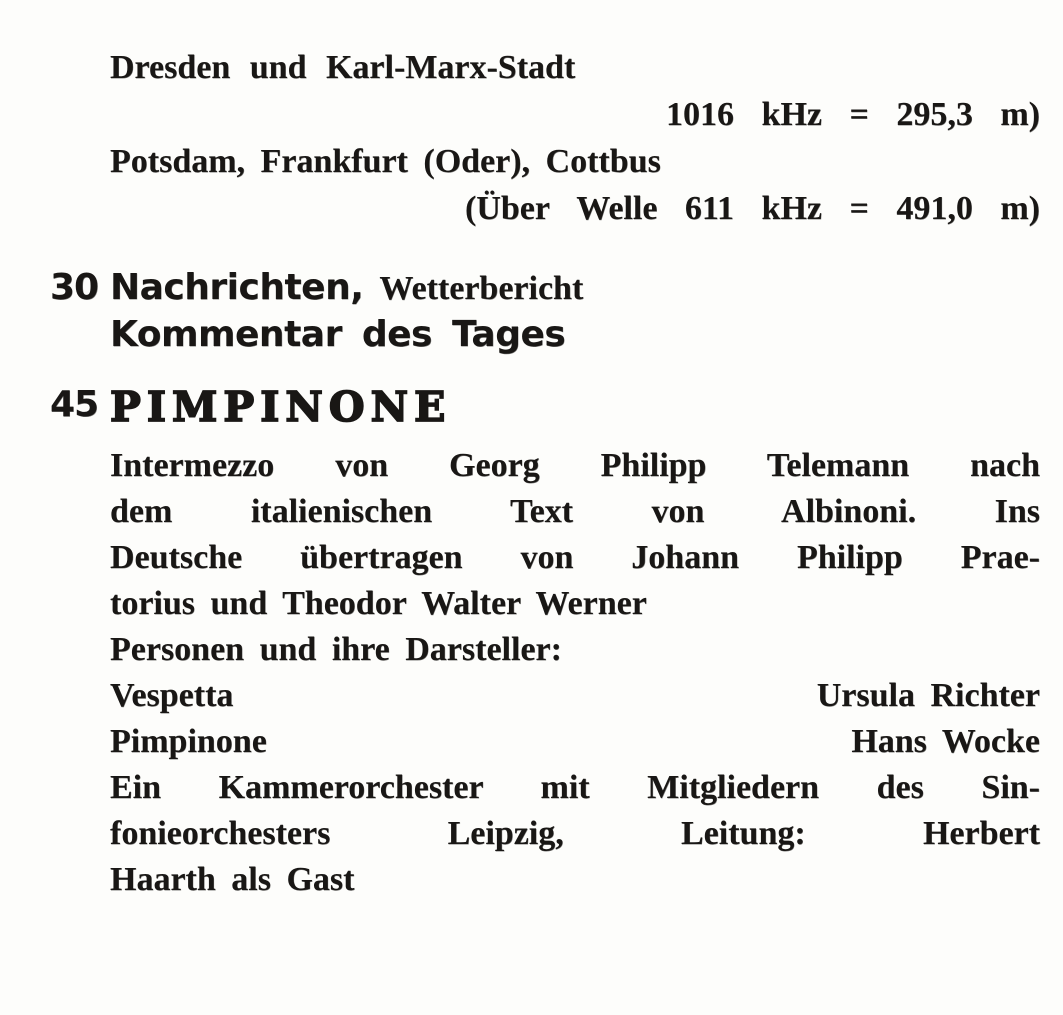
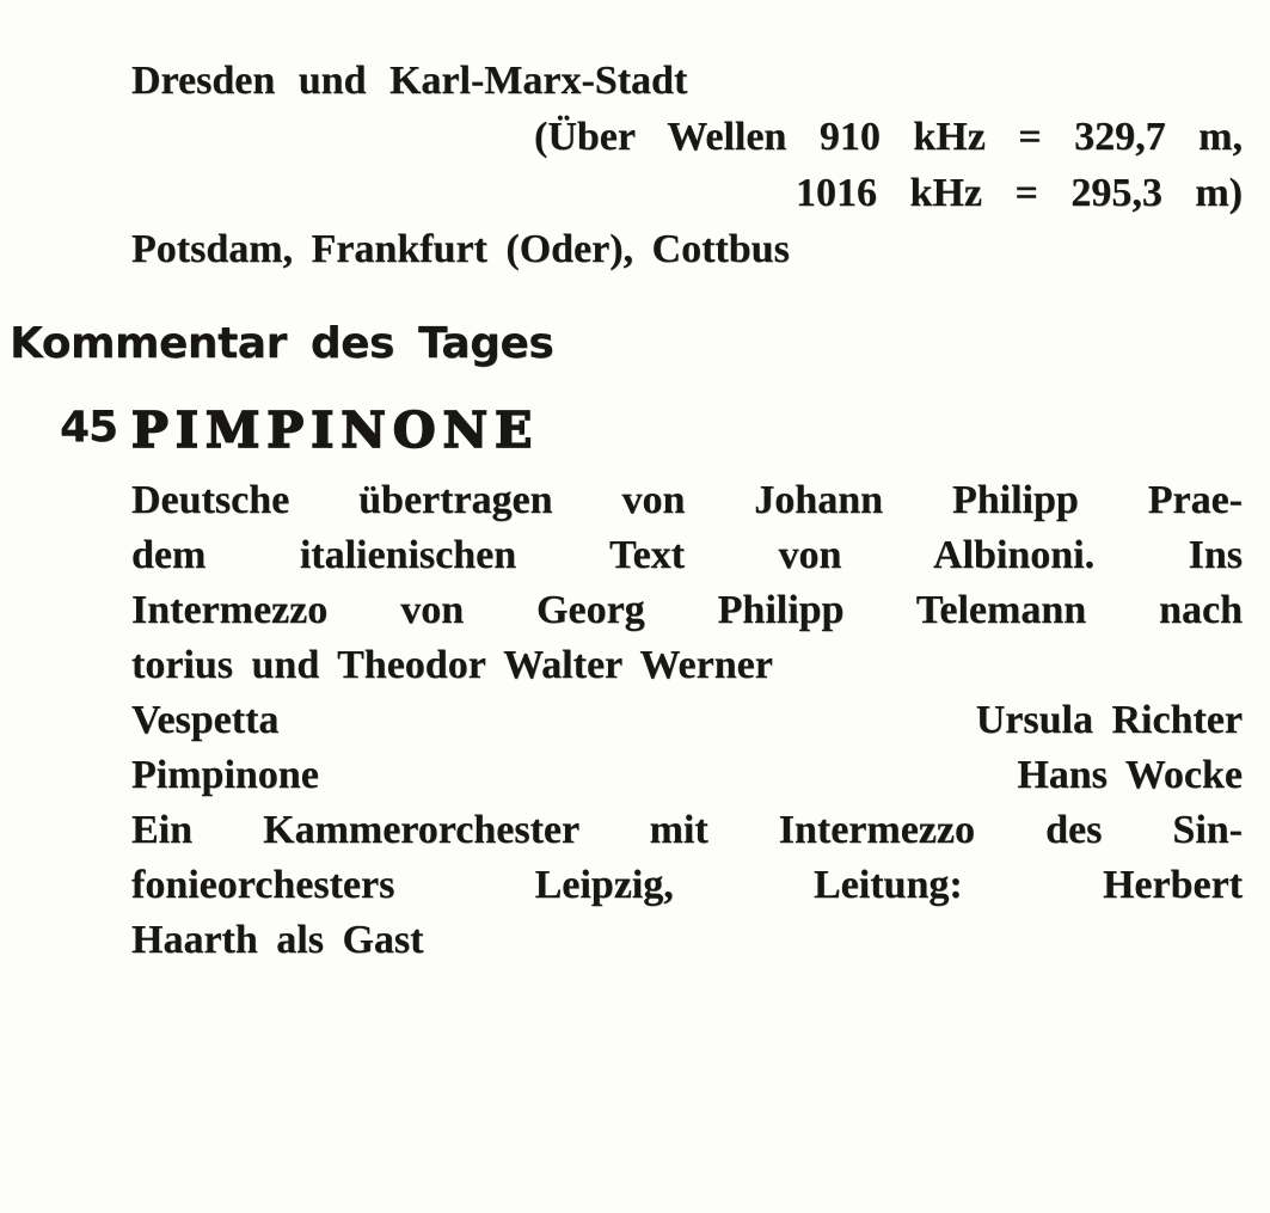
  Dresden und Karl-Marx-Stadt
+ (Über Wellen 910 kHz = 329,7 m,
  1016 kHz = 295,3 m)
  Potsdam, Frankfurt (Oder), Cottbus
- (Über Welle 611 kHz = 491,0 m)
- 30
- Nachrichten, Wetterbericht
  Kommentar des Tages
  45
  PIMPINONE
- Intermezzo von Georg Philipp Telemann nach
+ Deutsche übertragen von Johann Philipp Prae-
  dem italienischen Text von Albinoni. Ins
- Deutsche übertragen von Johann Philipp Prae-
+ Intermezzo von Georg Philipp Telemann nach
  torius und Theodor Walter Werner
- Personen und ihre Darsteller:
  Vespetta
  Ursula Richter
  Pimpinone
  Hans Wocke
- Ein Kammerorchester mit Mitgliedern des Sin-
+ Ein Kammerorchester mit Intermezzo des Sin-
  fonieorchesters Leipzig, Leitung: Herbert
  Haarth als Gast
